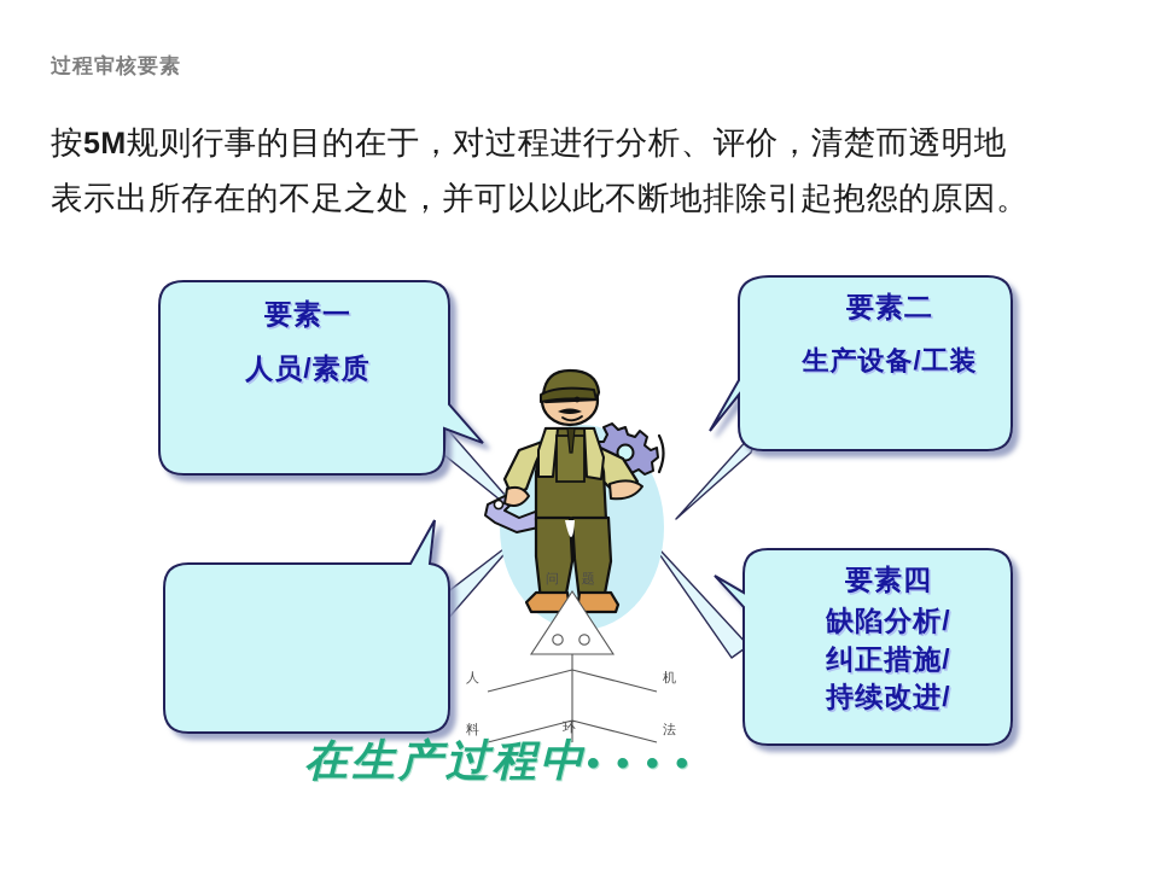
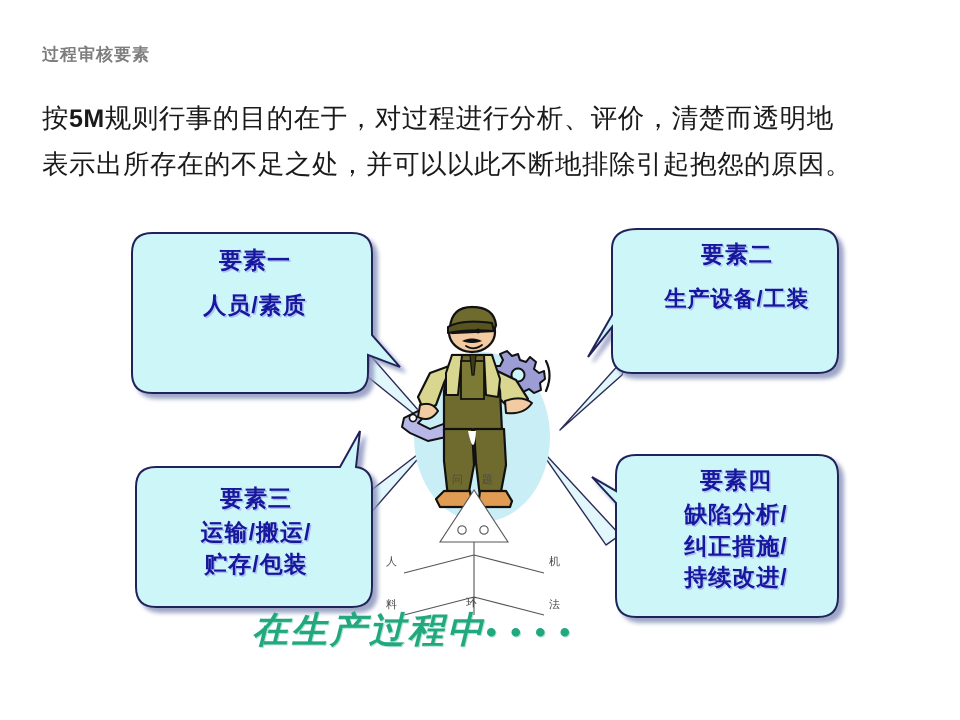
  过程审核要素
  按5M规则行事的目的在于，对过程进行分析、评价，清楚而透明地
  表示出所存在的不足之处，并可以以此不断地排除引起抱怨的原因。
  要素一
  人员/素质
  要素二
  生产设备/工装
+ 要素三
+ 运输/搬运/
+ 贮存/包装
  要素四
  缺陷分析/
  纠正措施/
  持续改进/
  问 题
  人
  机
  料
  环
  法
  在生产过程中••••
